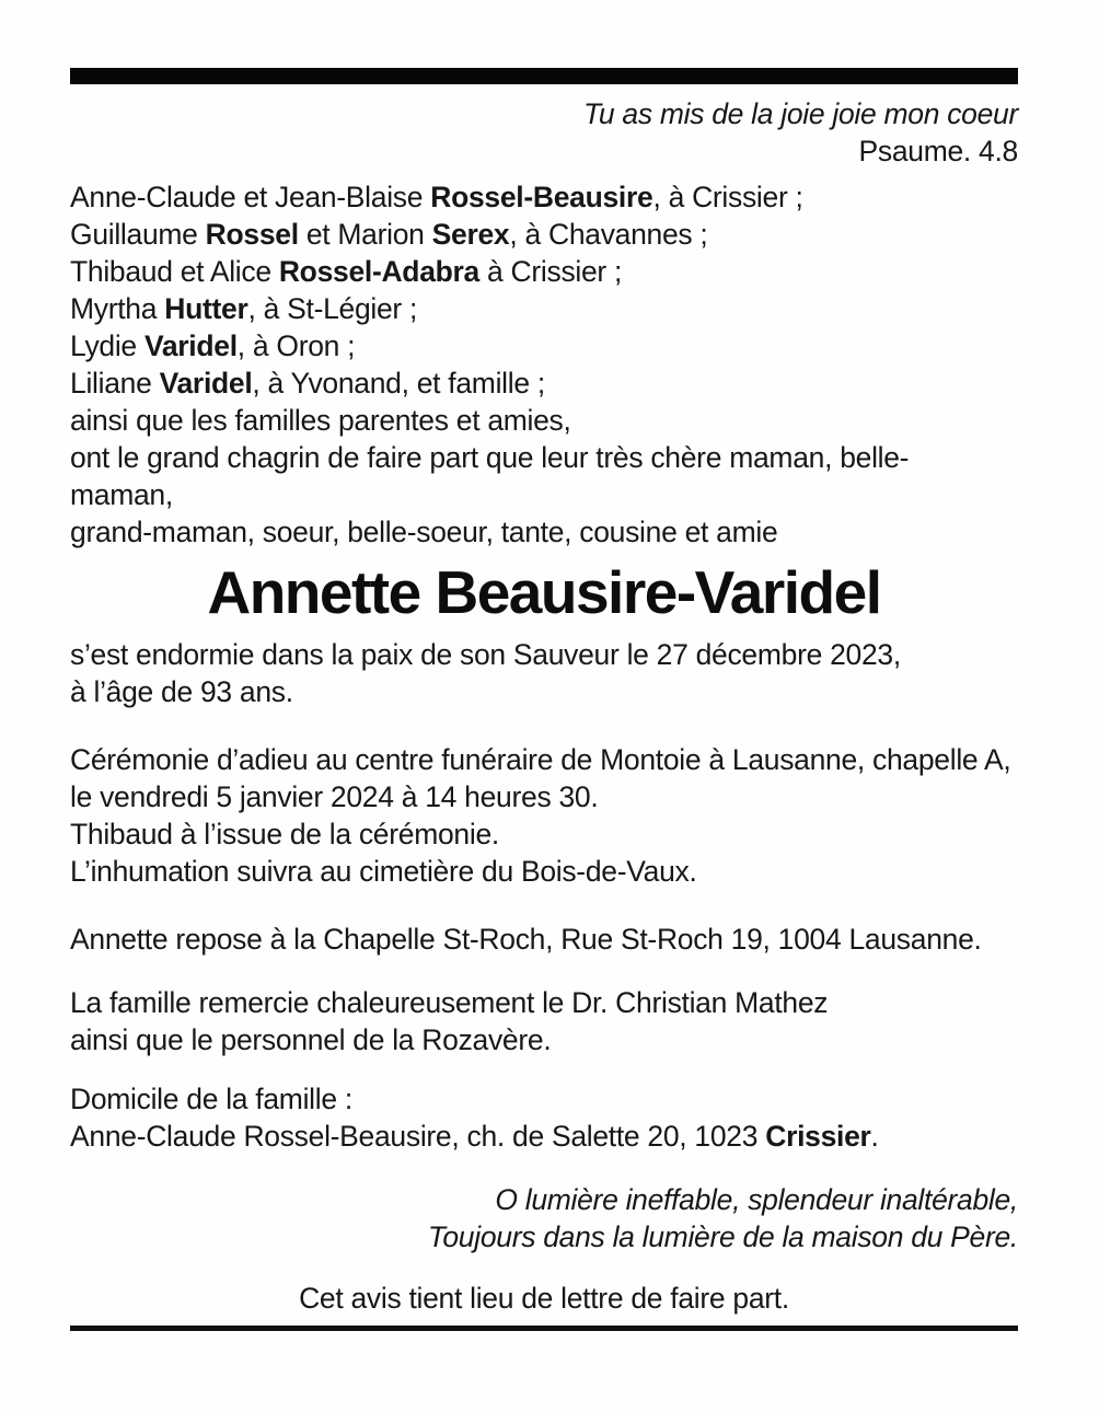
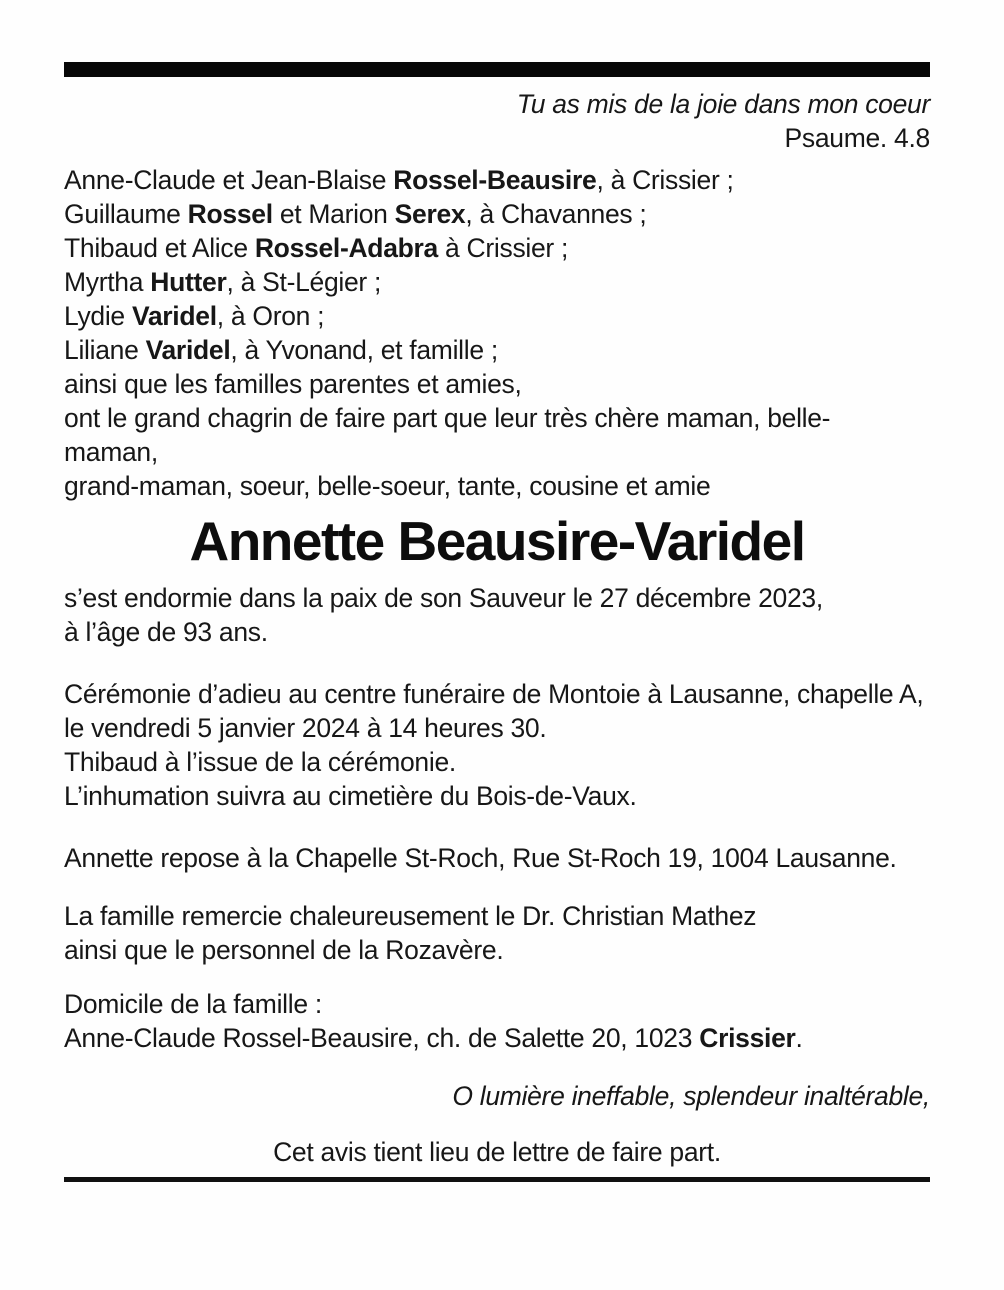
- Tu as mis de la joie joie mon coeur
+ Tu as mis de la joie dans mon coeur
  Psaume. 4.8
  Anne-Claude et Jean-Blaise Rossel-Beausire, à Crissier ;
  Guillaume Rossel et Marion Serex, à Chavannes ;
  Thibaud et Alice Rossel-Adabra à Crissier ;
  Myrtha Hutter, à St-Légier ;
  Lydie Varidel, à Oron ;
  Liliane Varidel, à Yvonand, et famille ;
  ainsi que les familles parentes et amies,
  ont le grand chagrin de faire part que leur très chère maman, belle- maman,
  grand-maman, soeur, belle-soeur, tante, cousine et amie
  Annette Beausire-Varidel
  s’est endormie dans la paix de son Sauveur le 27 décembre 2023,
  à l’âge de 93 ans.
  Cérémonie d’adieu au centre funéraire de Montoie à Lausanne, chapelle A,
  le vendredi 5 janvier 2024 à 14 heures 30.
  Thibaud à l’issue de la cérémonie.
  L’inhumation suivra au cimetière du Bois-de-Vaux.
  Annette repose à la Chapelle St-Roch, Rue St-Roch 19, 1004 Lausanne.
  La famille remercie chaleureusement le Dr. Christian Mathez
  ainsi que le personnel de la Rozavère.
  Domicile de la famille :
  Anne-Claude Rossel-Beausire, ch. de Salette 20, 1023 Crissier.
  O lumière ineffable, splendeur inaltérable,
- Toujours dans la lumière de la maison du Père.
  Cet avis tient lieu de lettre de faire part.
